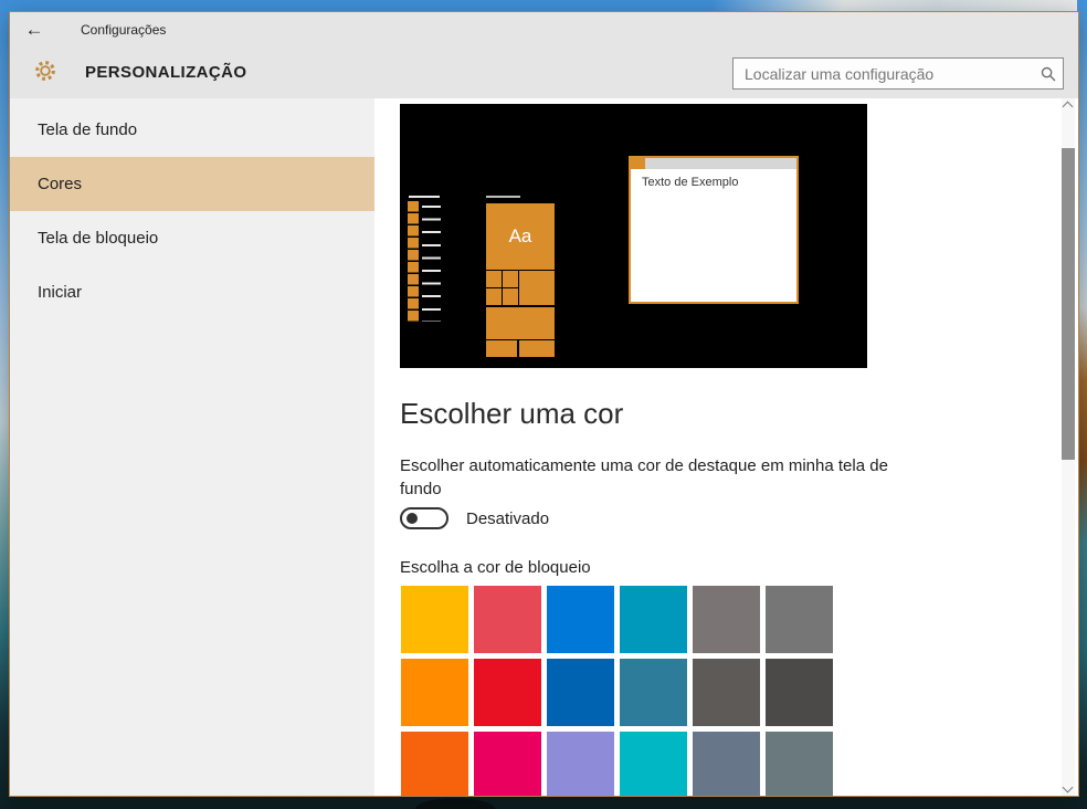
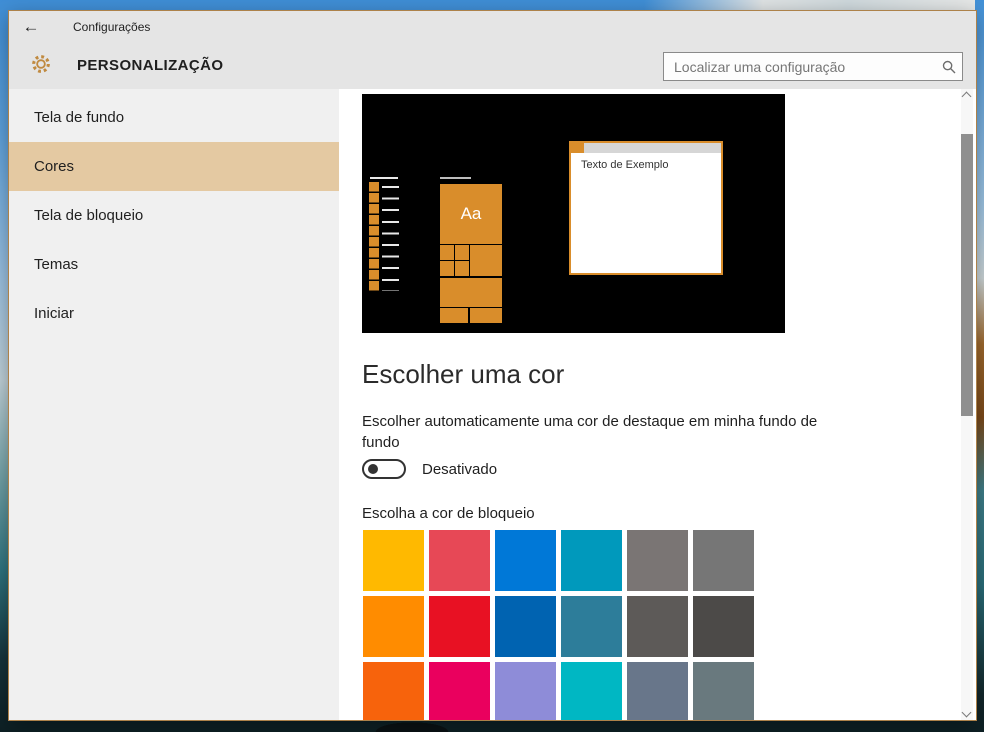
  ←
  Configurações
  PERSONALIZAÇÃO
  Localizar uma configuração
  Tela de fundo
  Cores
  Tela de bloqueio
+ Temas
  Iniciar
  Aa
  Texto de Exemplo
  Escolher uma cor
- Escolher automaticamente uma cor de destaque em minha tela de fundo
+ Escolher automaticamente uma cor de destaque em minha fundo de fundo
  Desativado
  Escolha a cor de bloqueio
